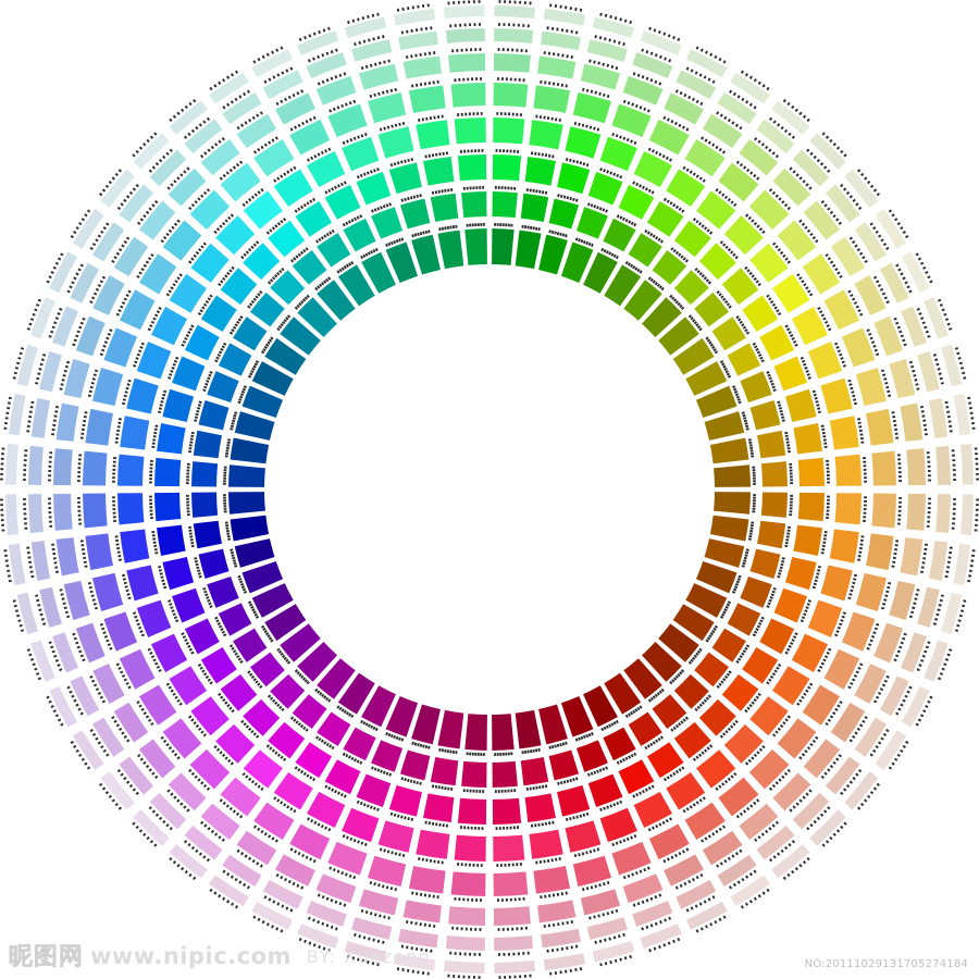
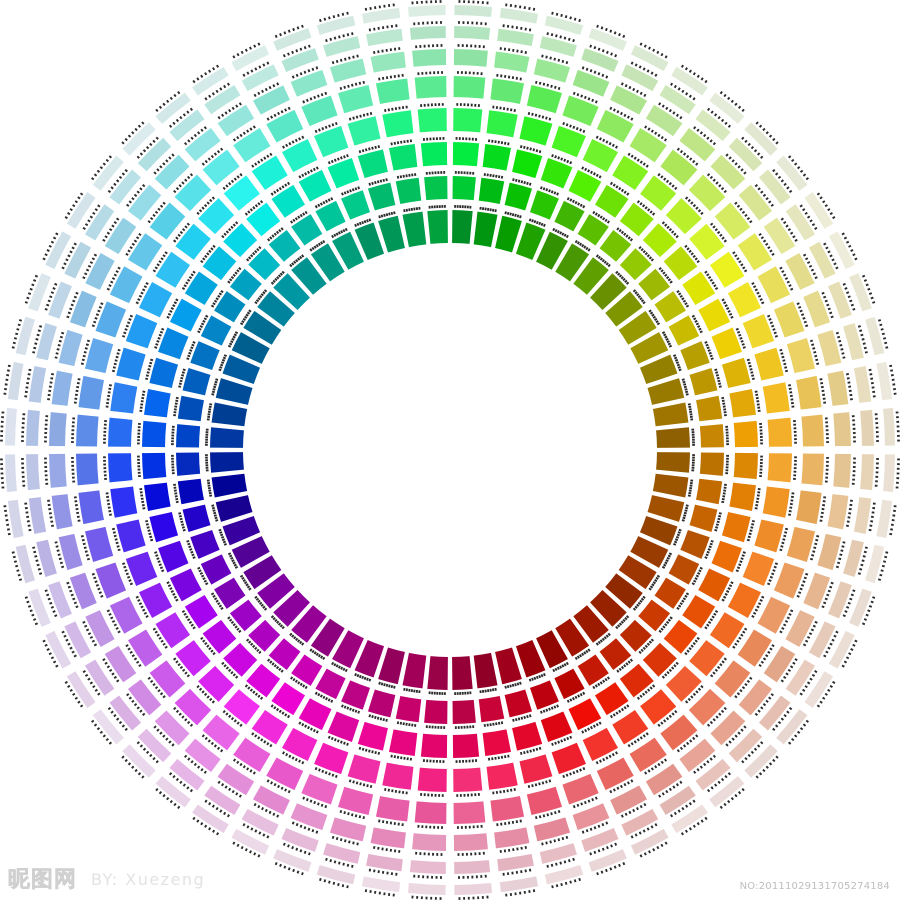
  昵图网
- www.nipic.com
  BY: Xuezeng
  NO:20111029131705274184
